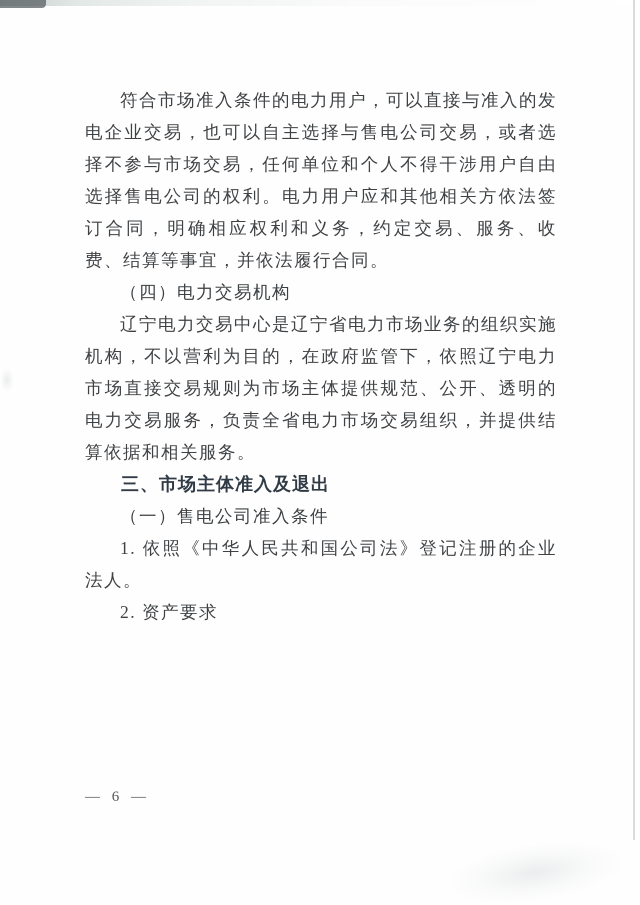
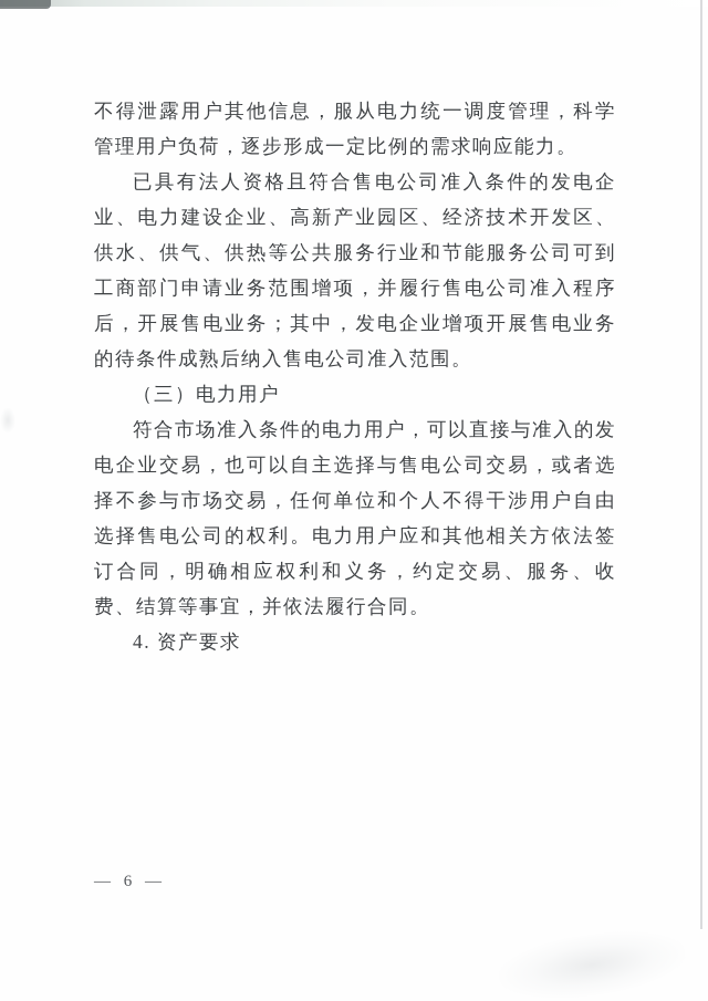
+ 不得泄露用户其他信息，服从电力统一调度管理，科学管理用户负荷，逐步形成一定比例的需求响应能力。
+ 已具有法人资格且符合售电公司准入条件的发电企业、电力建设企业、高新产业园区、经济技术开发区、供水、供气、供热等公共服务行业和节能服务公司可到工商部门申请业务范围增项，并履行售电公司准入程序后，开展售电业务；其中，发电企业增项开展售电业务的待条件成熟后纳入售电公司准入范围。
+ （三）电力用户
  符合市场准入条件的电力用户，可以直接与准入的发电企业交易，也可以自主选择与售电公司交易，或者选择不参与市场交易，任何单位和个人不得干涉用户自由选择售电公司的权利。电力用户应和其他相关方依法签订合同，明确相应权利和义务，约定交易、服务、收费、结算等事宜，并依法履行合同。
- （四）电力交易机构
- 辽宁电力交易中心是辽宁省电力市场业务的组织实施机构，不以营利为目的，在政府监管下，依照辽宁电力市场直接交易规则为市场主体提供规范、公开、透明的电力交易服务，负责全省电力市场交易组织，并提供结算依据和相关服务。
- 三、市场主体准入及退出
- （一）售电公司准入条件
- 1. 依照《中华人民共和国公司法》登记注册的企业法人。
- 2. 资产要求
+ 4. 资产要求
  — 6 —
